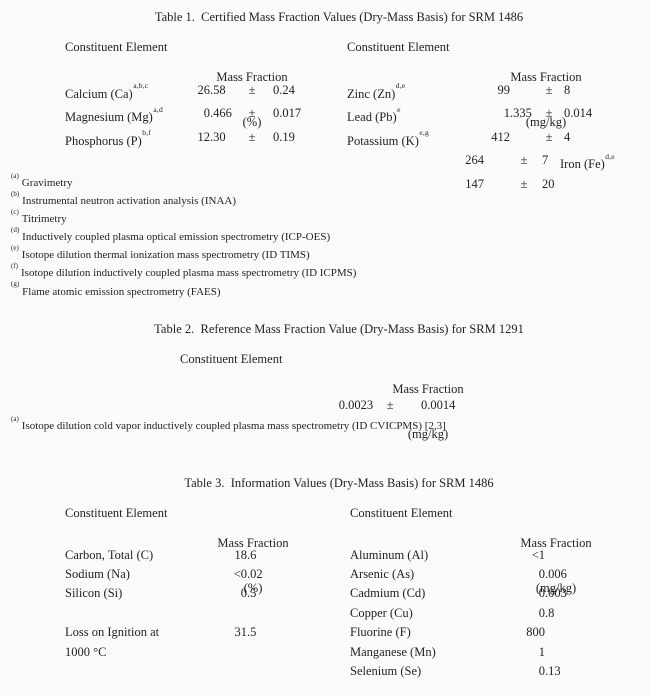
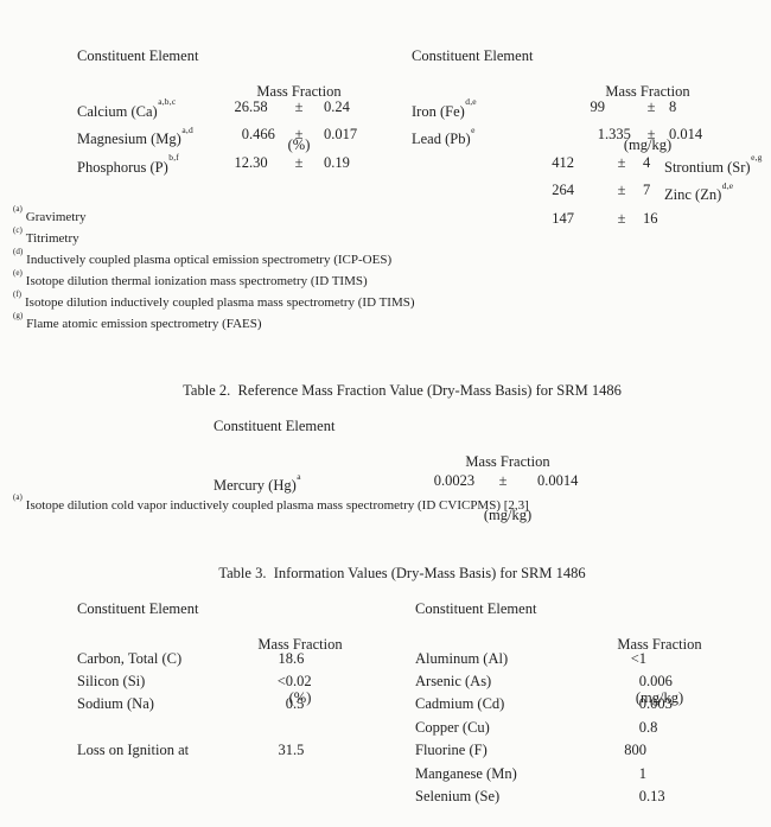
- Table 1. Certified Mass Fraction Values (Dry-Mass Basis) for SRM 1486
  Constituent Element
  Mass Fraction
  (%)
  Constituent Element
  Mass Fraction
  (mg/kg)
  Calcium (Ca)a,b,c
  26
  .58
  ±
  0.24
  Magnesium (Mg)a,d
  0
  .466
  ±
  0.017
  Phosphorus (P)b,f
  12
  .30
  ±
  0.19
- Zinc (Zn)d,e
+ Iron (Fe)d,e
  99
  ±
  8
  Lead (Pb)e
  1
  .335
  ±
  0.014
- Potassium (K)e,g
  412
  ±
  4
+ Strontium (Sr)e,g
  264
  ±
  7
- Iron (Fe)d,e
+ Zinc (Zn)d,e
  147
  ±
- 20
+ 16
  (a)Gravimetry
- (b)Instrumental neutron activation analysis (INAA)
  (c)Titrimetry
  (d)Inductively coupled plasma optical emission spectrometry (ICP-OES)
  (e)Isotope dilution thermal ionization mass spectrometry (ID TIMS)
- (f)Isotope dilution inductively coupled plasma mass spectrometry (ID ICPMS)
+ (f)Isotope dilution inductively coupled plasma mass spectrometry (ID TIMS)
  (g)Flame atomic emission spectrometry (FAES)
- Table 2. Reference Mass Fraction Value (Dry-Mass Basis) for SRM 1291
+ Table 2. Reference Mass Fraction Value (Dry-Mass Basis) for SRM 1486
  Constituent Element
  Mass Fraction
  (mg/kg)
+ Mercury (Hg)a
  0
  .0023
  ±
  0.0014
  (a)Isotope dilution cold vapor inductively coupled plasma mass spectrometry (ID CVICPMS) [2,3]
  Table 3. Information Values (Dry-Mass Basis) for SRM 1486
  Constituent Element
  Mass Fraction
  (%)
  Constituent Element
  Mass Fraction
  (mg/kg)
  Carbon, Total (C)
  18
  .6
- Sodium (Na)
+ Silicon (Si)
  <0
  .02
- Silicon (Si)
+ Sodium (Na)
  0
  .5
  Loss on Ignition at
  31
  .5
- 1000 °C
  Aluminum (Al)
  <1
  Arsenic (As)
  0
  .006
  Cadmium (Cd)
  0
  .003
  Copper (Cu)
  0
  .8
  Fluorine (F)
  800
  Manganese (Mn)
  1
  Selenium (Se)
  0
  .13
